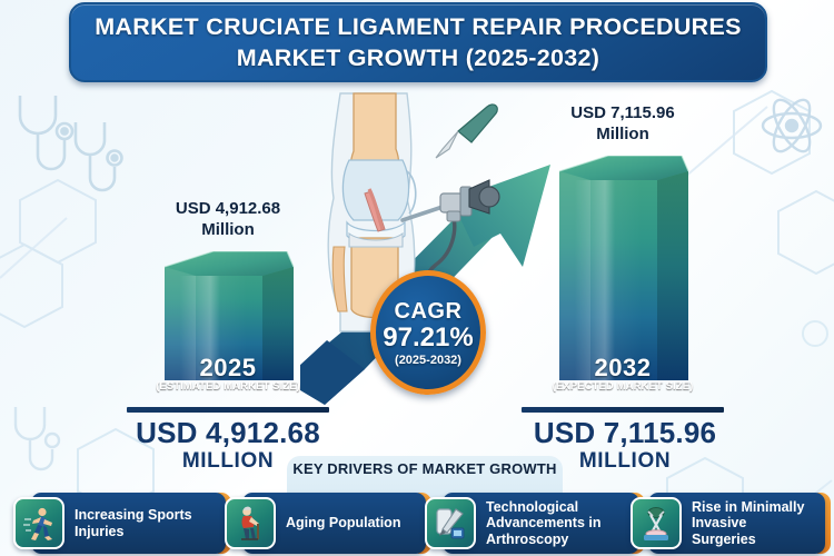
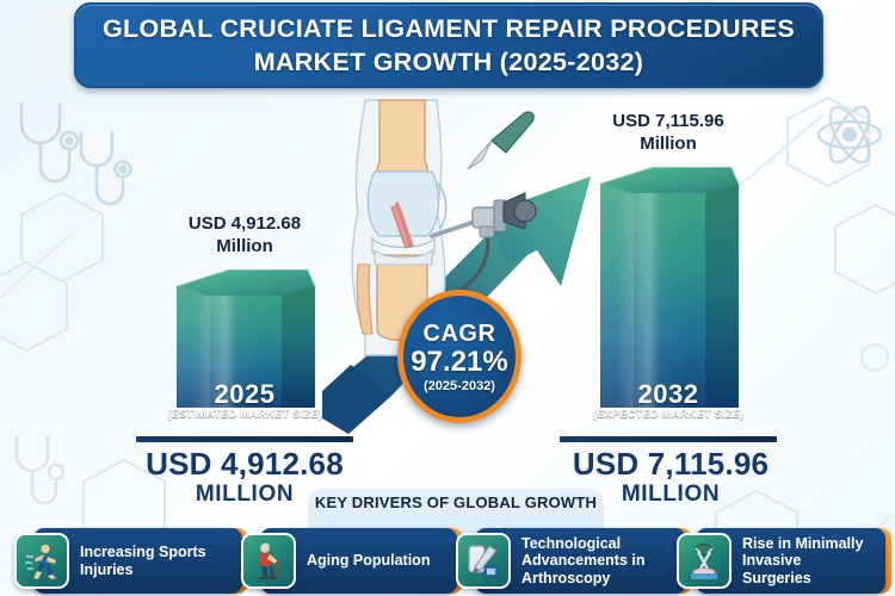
- MARKET CRUCIATE LIGAMENT REPAIR PROCEDURES
+ GLOBAL CRUCIATE LIGAMENT REPAIR PROCEDURES
  MARKET GROWTH (2025-2032)
  USD 4,912.68
  Million
  2025
  (ESTIMATED MARKET SIZE)
  USD 7,115.96
  Million
  2032
  (EXPECTED MARKET SIZE)
  CAGR
  97.21%
  (2025-2032)
  USD 4,912.68
  MILLION
  USD 7,115.96
  MILLION
- KEY DRIVERS OF MARKET GROWTH
+ KEY DRIVERS OF GLOBAL GROWTH
  Increasing Sports Injuries
  Aging Population
  Technological Advancements in Arthroscopy
  Rise in Minimally Invasive Surgeries
